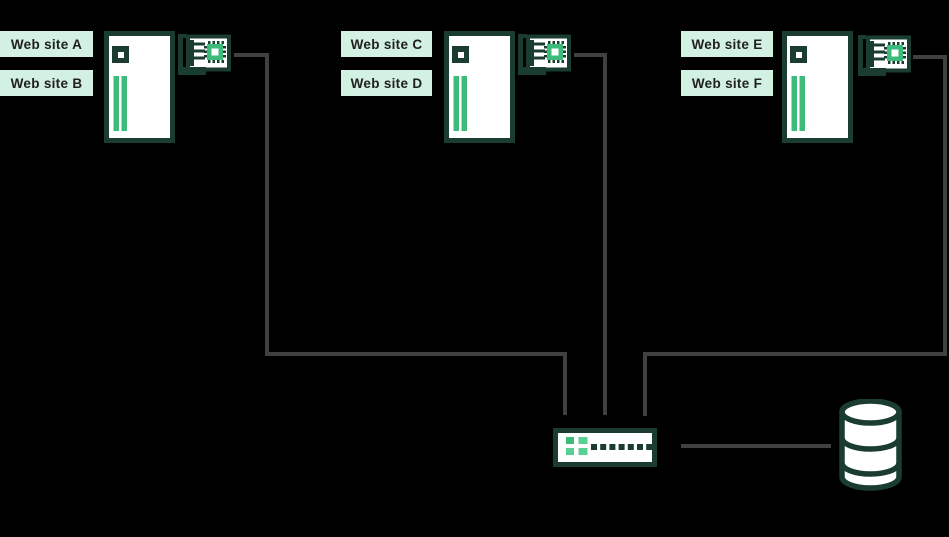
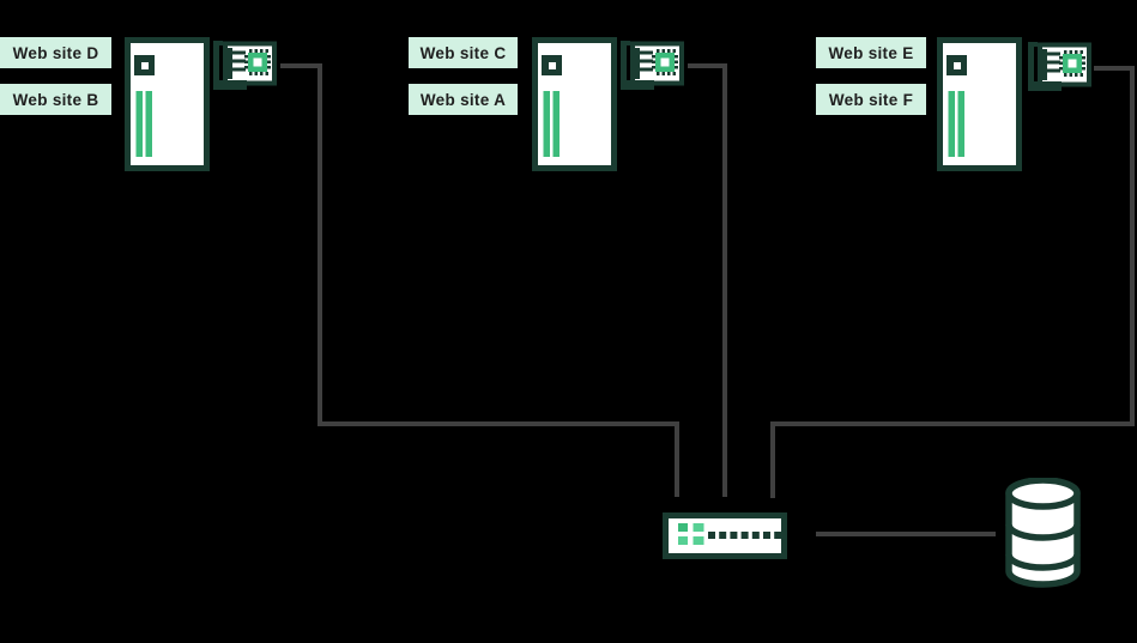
- Web site A
+ Web site D
  Web site B
  Web site C
- Web site D
+ Web site A
  Web site E
  Web site F
